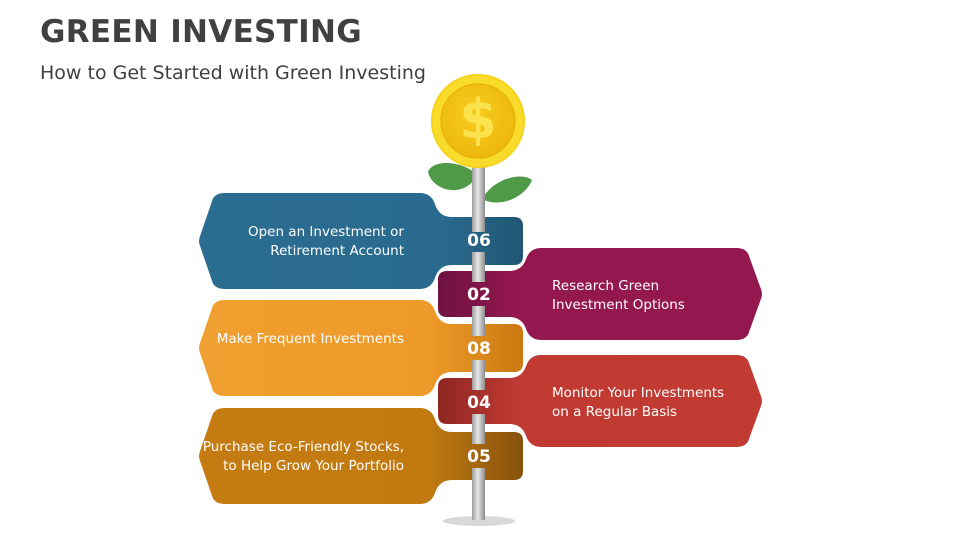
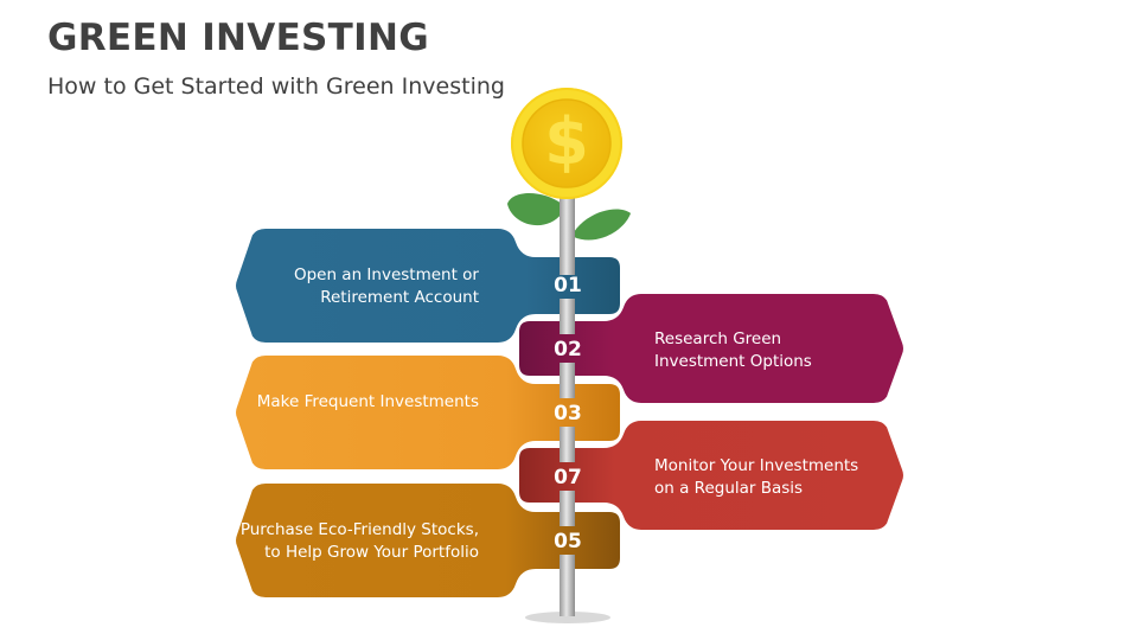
  GREEN INVESTING
  How to Get Started with Green Investing
  $
- 06
+ 01
  02
- 08
+ 03
- 04
+ 07
  05
  Open an Investment or
  Retirement Account
  Research Green
  Investment Options
  Make Frequent Investments
  Monitor Your Investments
  on a Regular Basis
  Purchase Eco-Friendly Stocks,
  to Help Grow Your Portfolio
